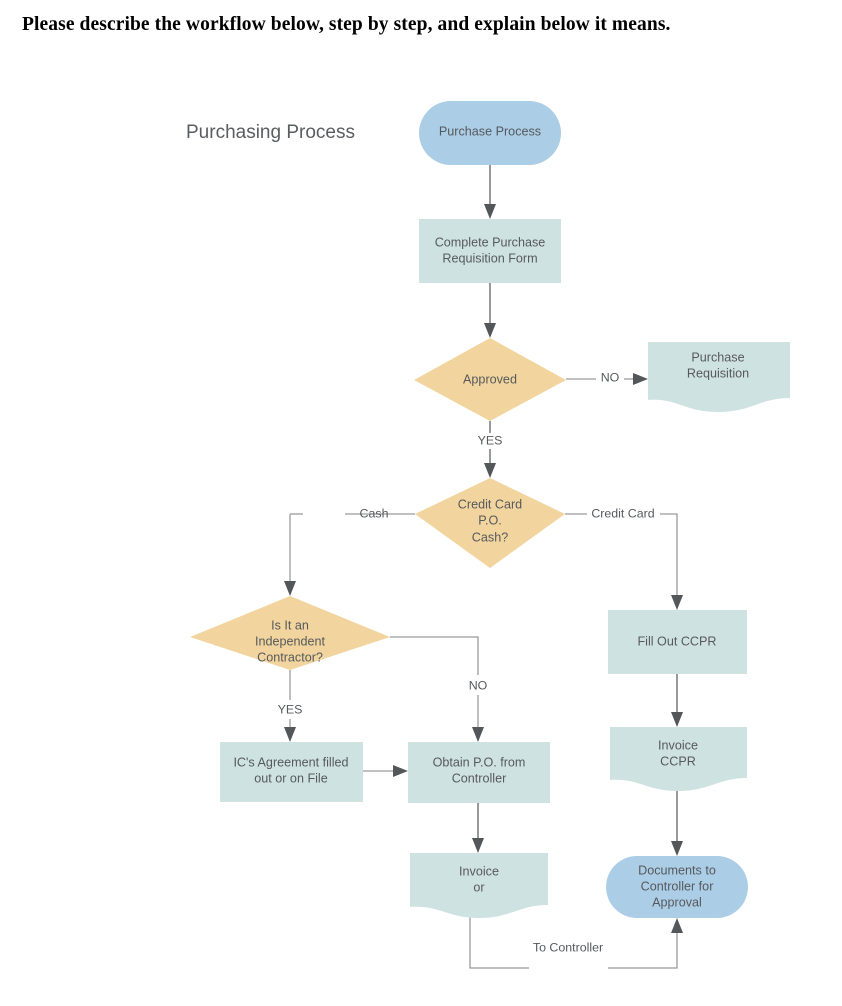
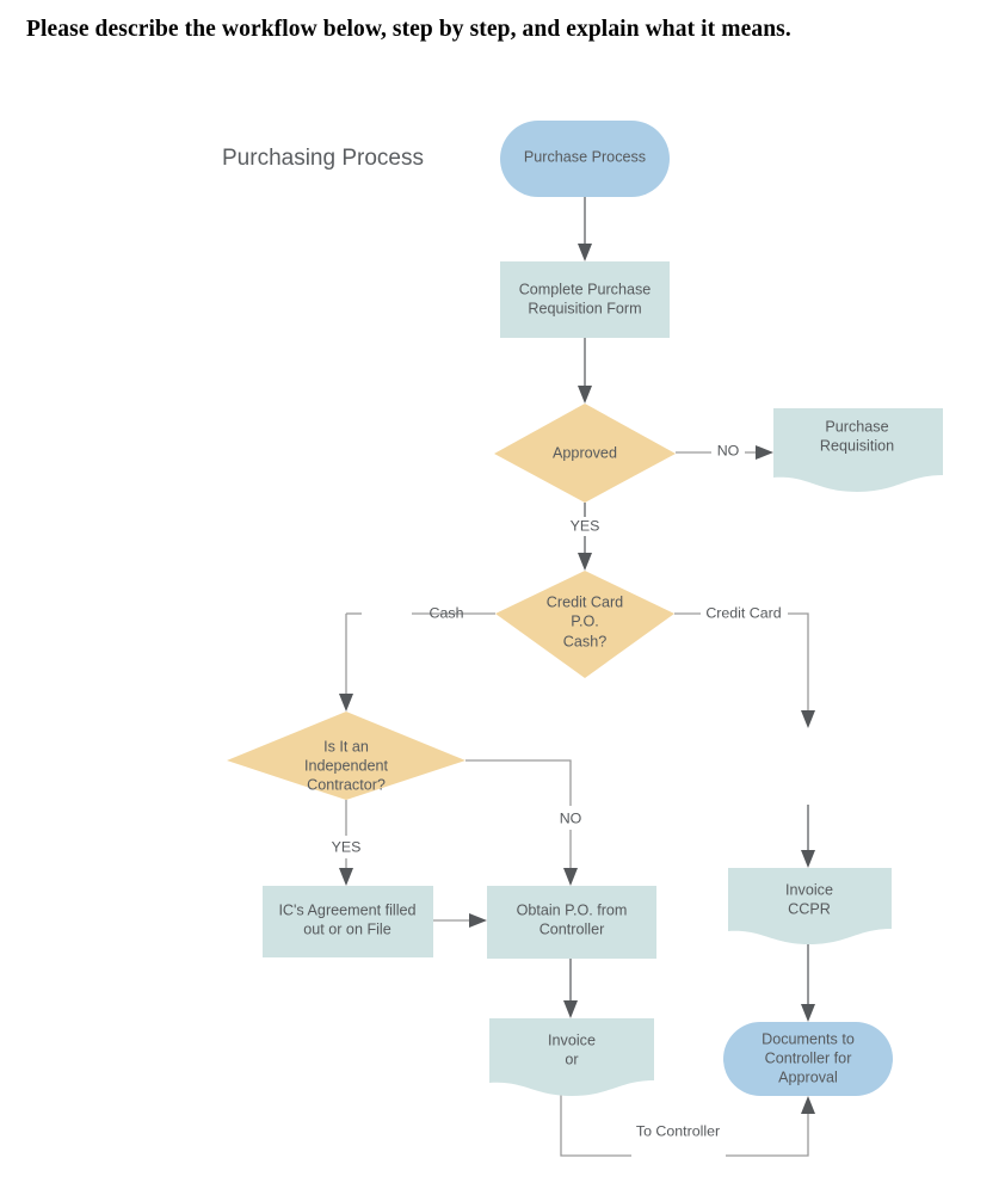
- Please describe the workflow below, step by step, and explain below it means.
+ Please describe the workflow below, step by step, and explain what it means.
  Purchase Process
  Complete Purchase
  Requisition Form
  Approved
  Purchase
  Requisition
  Credit Card
  P.O.
  Cash?
  Is It an
  Independent
  Contractor?
- Fill Out CCPR
  IC's Agreement filled
  out or on File
  Obtain P.O. from
  Controller
  Invoice
  CCPR
  Invoice
  or
  Documents to
  Controller for
  Approval
  NO
  YES
  Cash
  Credit Card
  YES
  NO
  To Controller
  Purchasing Process
